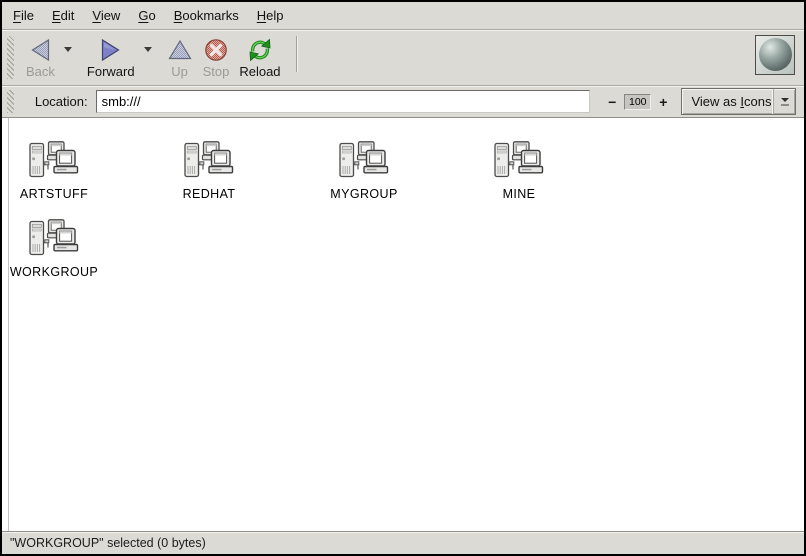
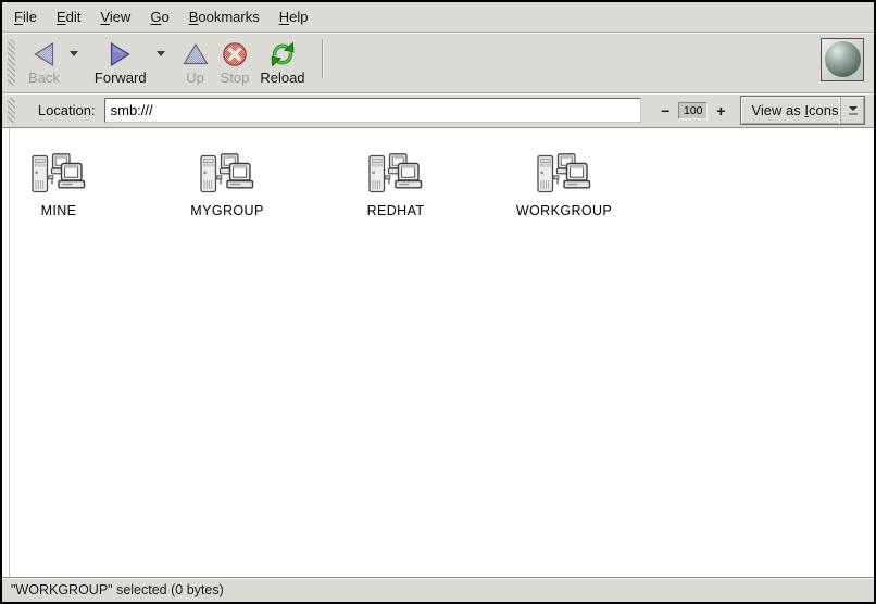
  File
  Edit
  View
  Go
  Bookmarks
  Help
  Back
  Forward
  Up
  Stop
  Reload
  Location:
  smb:///
  −
  100
  +
  View as Icons
- ARTSTUFF
- REDHAT
+ MINE
  MYGROUP
- MINE
+ REDHAT
  WORKGROUP
  "WORKGROUP" selected (0 bytes)
